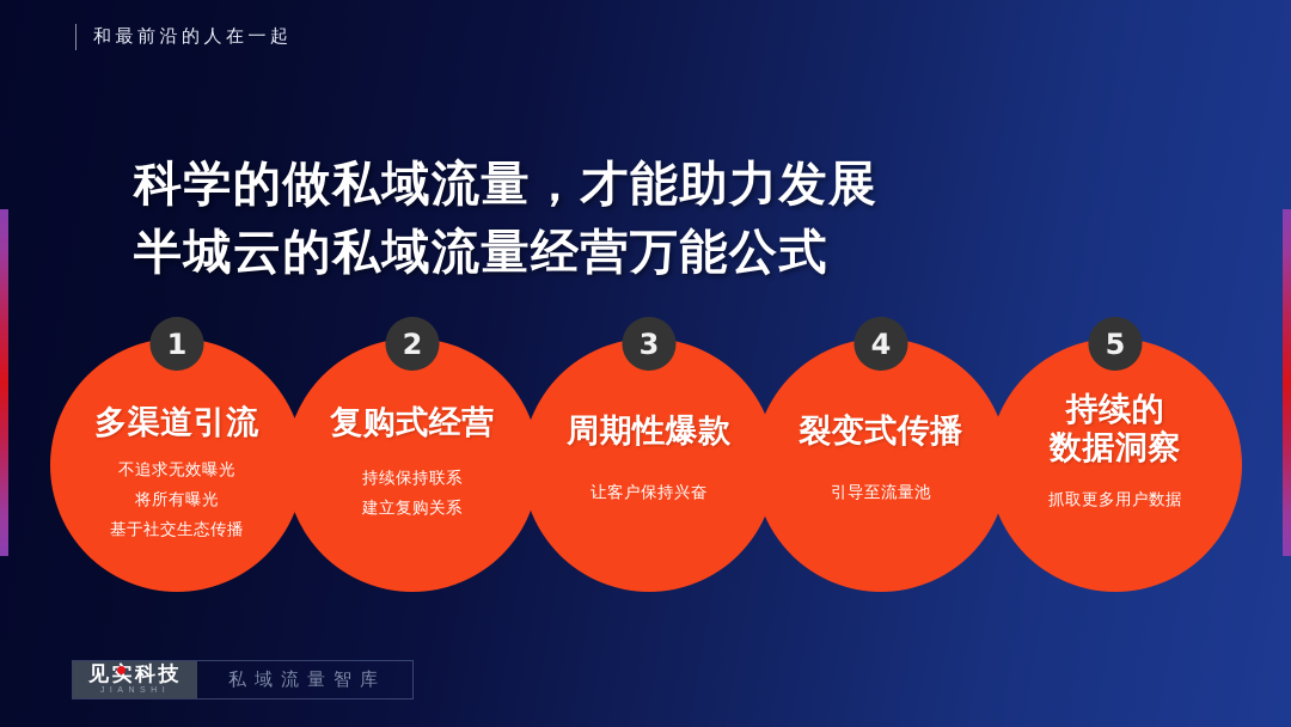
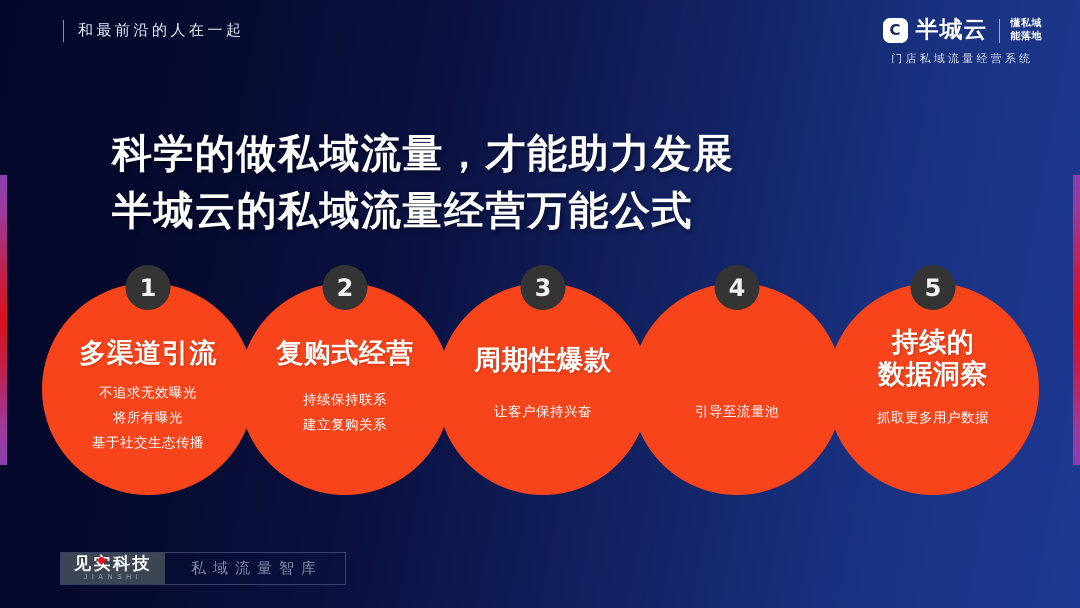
  和最前沿的人在一起
+ C
+ 半城云
+ 懂私域
+ 能落地
+ 门店私域流量经营系统
  科学的做私域流量，才能助力发展
  半城云的私域流量经营万能公式
  1
  多渠道引流
  不追求无效曝光
  将所有曝光
  基于社交生态传播
  2
  复购式经营
  持续保持联系
  建立复购关系
  3
  周期性爆款
  让客户保持兴奋
  4
- 裂变式传播
  引导至流量池
  5
  持续的
  数据洞察
  抓取更多用户数据
  见实科技
  私域流量智库
